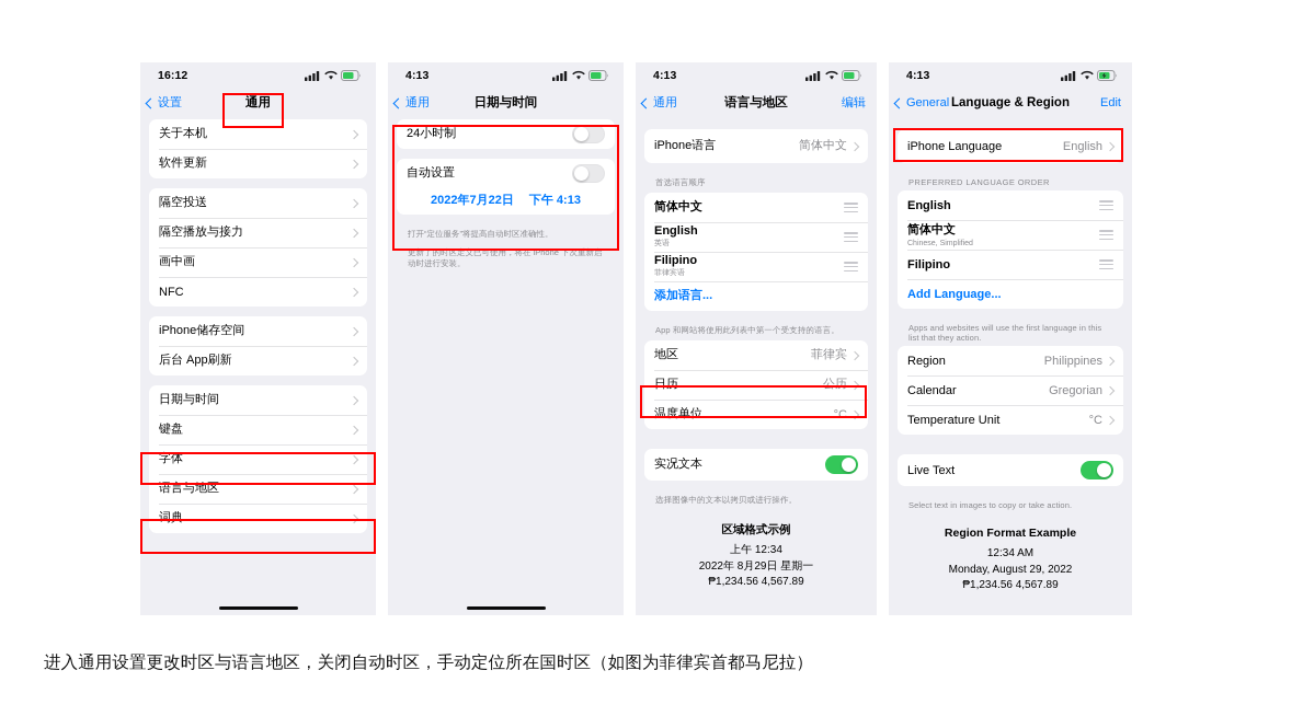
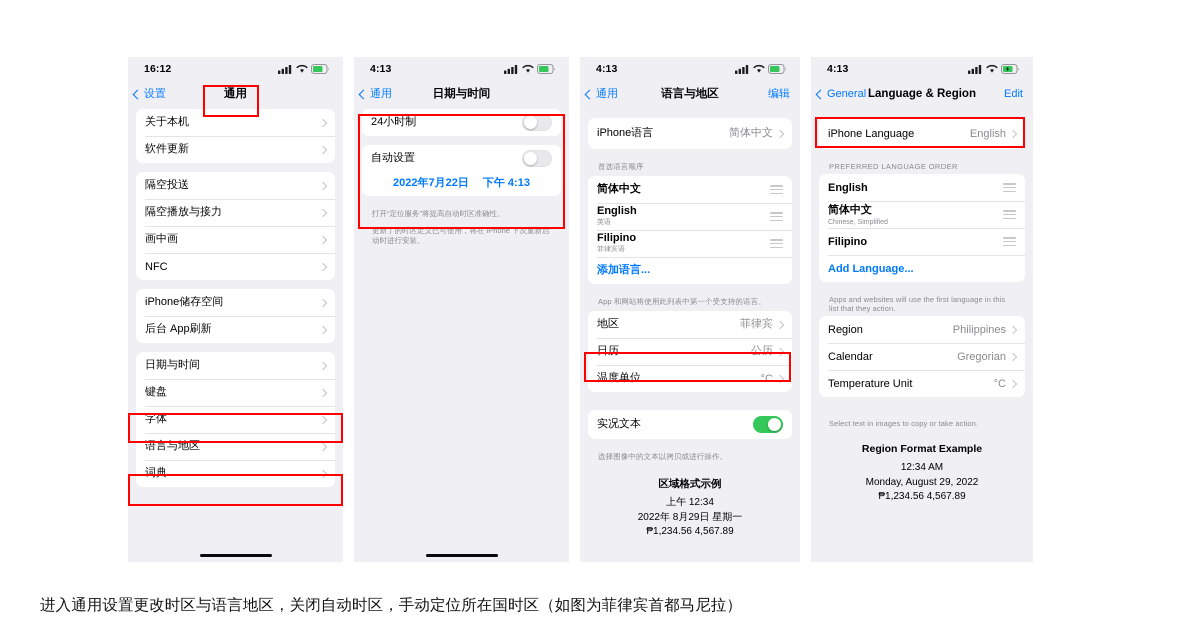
  16:12
  设置
  通用
  关于本机
  软件更新
  隔空投送
  隔空播放与接力
  画中画
  NFC
  iPhone储存空间
  后台 App刷新
  日期与时间
  键盘
  字体
  语言与地区
  词典
  4:13
  通用
  日期与时间
  24小时制
  自动设置
  2022年7月22日
  下午 4:13
  打开“定位服务”将提高自动时区准确性。
  更新了的时区定义已可使用，将在 iPhone 下次重新启动时进行安装。
  4:13
  通用
  语言与地区
  编辑
  iPhone语言
  简体中文
  首选语言顺序
  简体中文
  English
  Filipino
  添加语言...
  App 和网站将使用此列表中第一个受支持的语言。
  地区
  菲律宾
  日历
  公历
  温度单位
  °C
  实况文本
  选择图像中的文本以拷贝或进行操作。
  区域格式示例
  上午 12:34
  2022年 8月29日 星期一
  ₱1,234.56 4,567.89
  4:13
  General
  Language & Region
  Edit
  iPhone Language
  English
  PREFERRED LANGUAGE ORDER
  English
  简体中文
  Filipino
  Add Language...
  Apps and websites will use the first language in this list that they action.
  Region
  Philippines
  Calendar
  Gregorian
  Temperature Unit
  °C
- Live Text
  Select text in images to copy or take action.
  Region Format Example
  12:34 AM
  Monday, August 29, 2022
  ₱1,234.56 4,567.89
  进入通用设置更改时区与语言地区，关闭自动时区，手动定位所在国时区（如图为菲律宾首都马尼拉）
